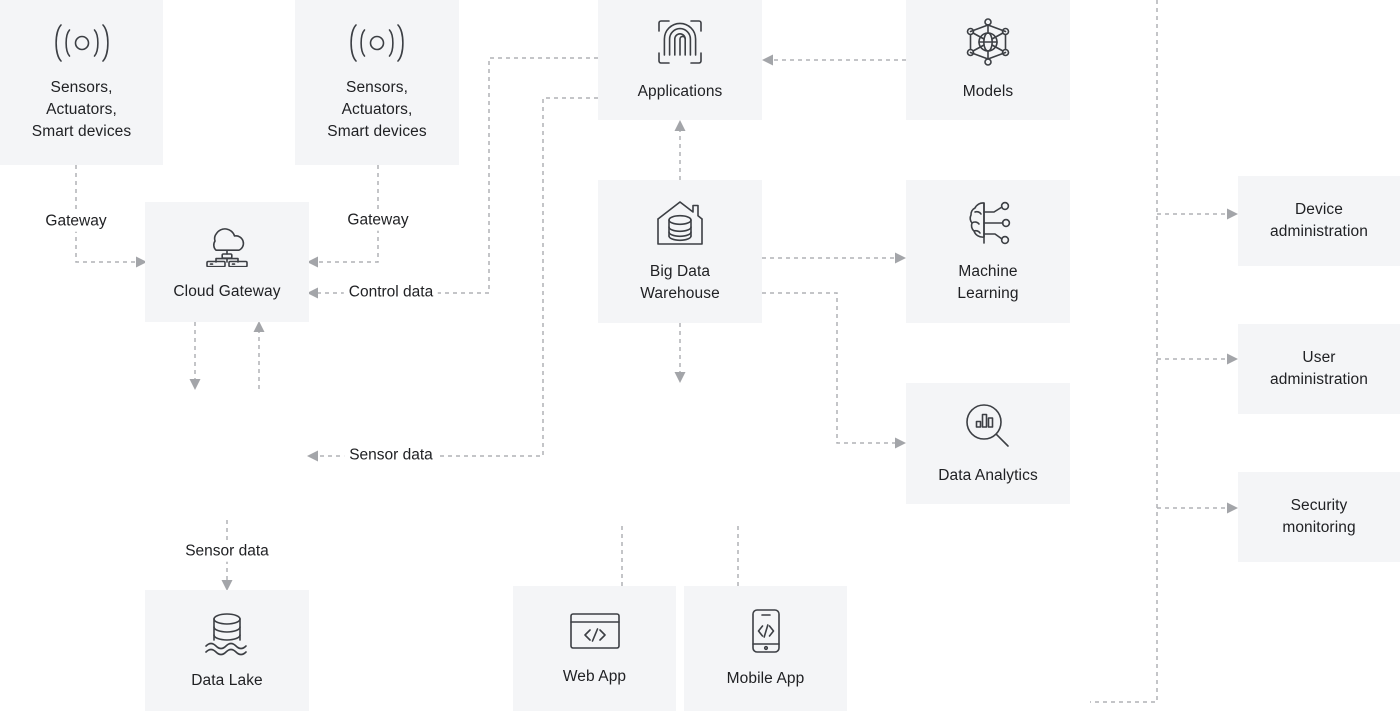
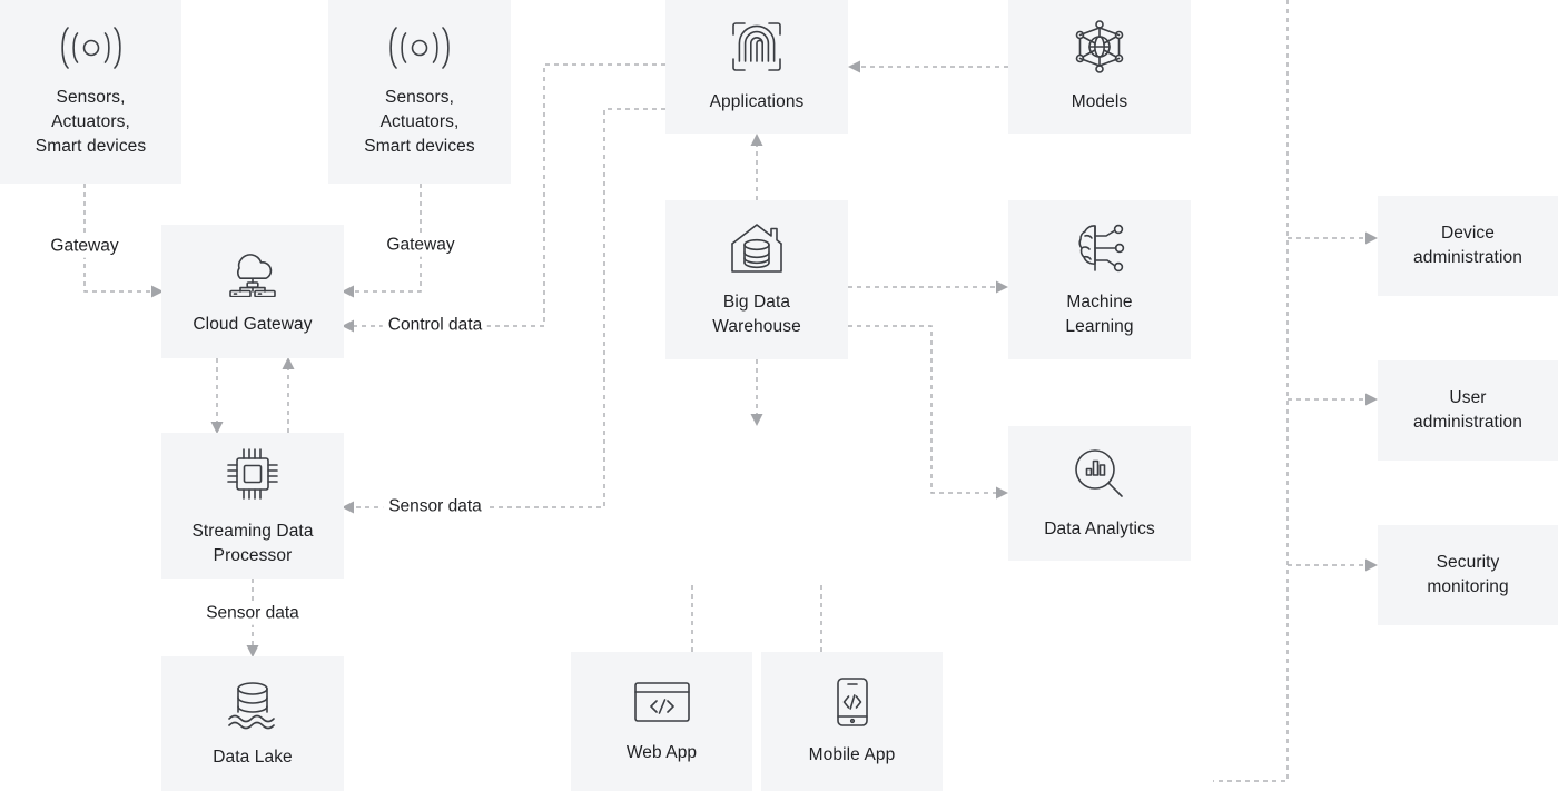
  Sensors,
  Actuators,
  Smart devices
  Sensors,
  Actuators,
  Smart devices
  Cloud Gateway
+ Streaming Data
+ Processor
  Data Lake
  Applications
  Big Data
  Warehouse
  Web App
  Mobile App
  Models
  Machine
  Learning
  Data Analytics
  Device
  administration
  User
  administration
  Security
  monitoring
  Gateway
  Gateway
  Control data
  Sensor data
  Sensor data
